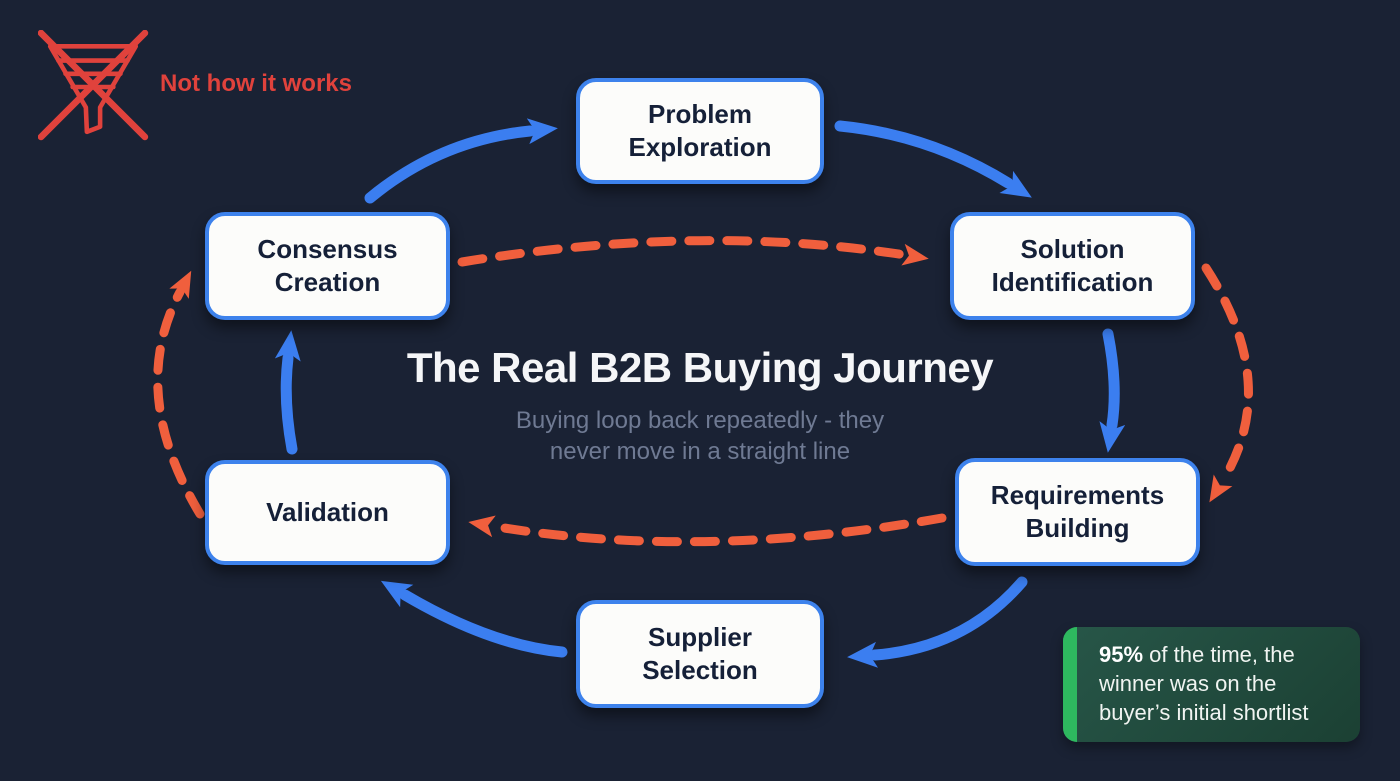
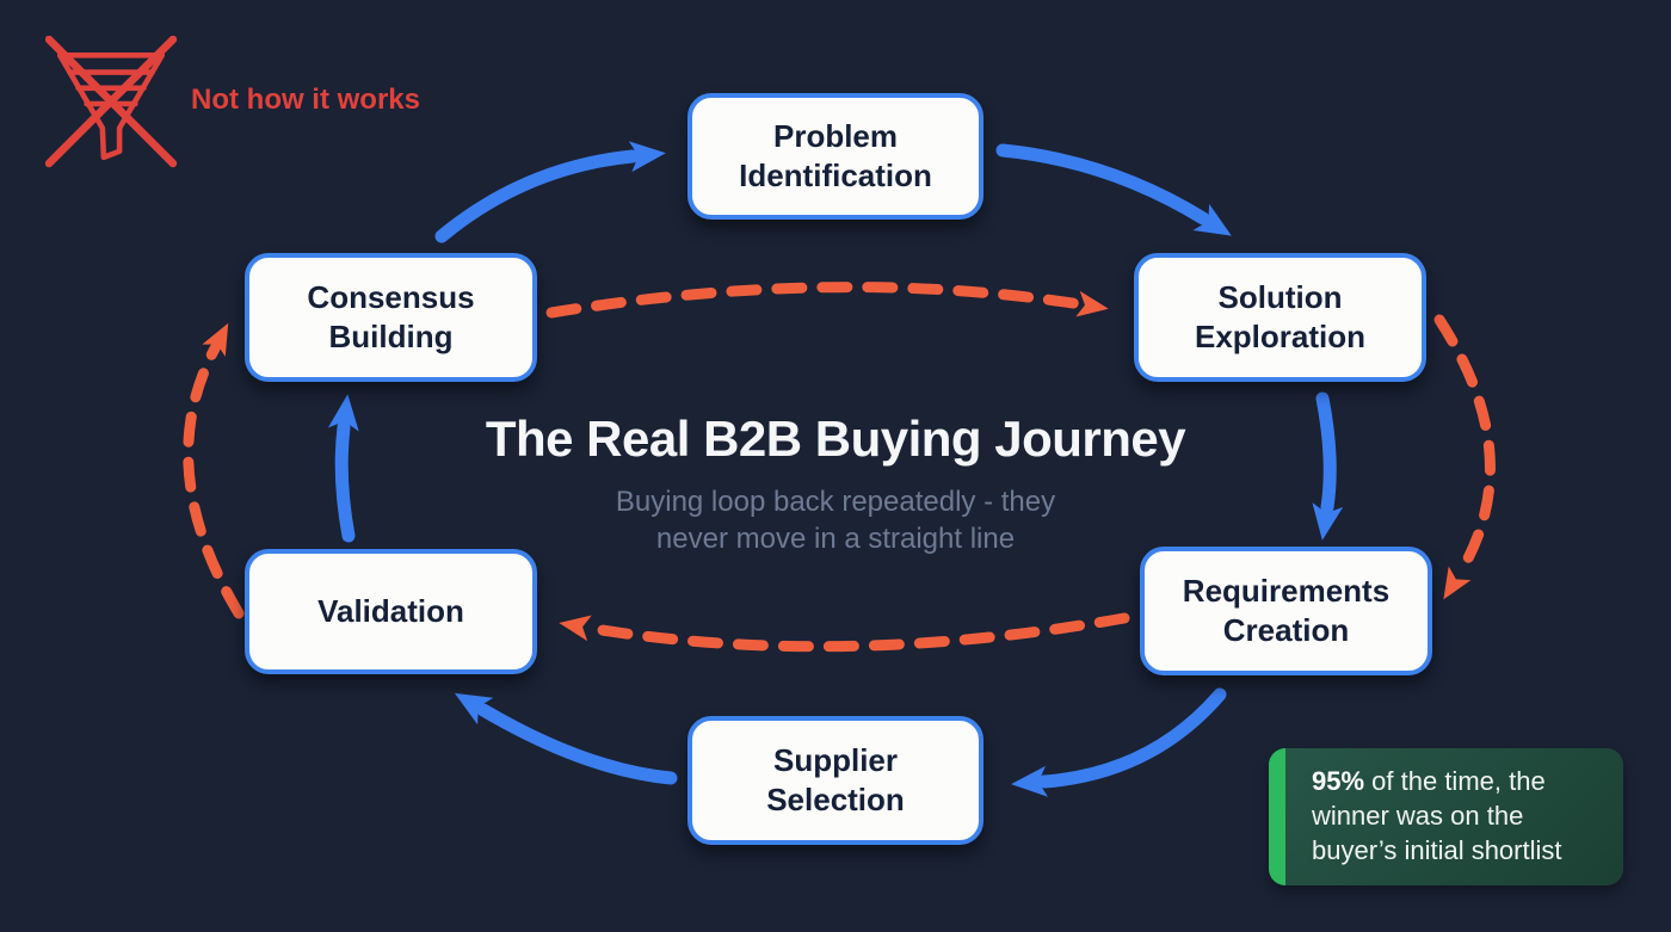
  Not how it works
  Problem
- Exploration
+ Identification
  Solution
- Identification
+ Exploration
  Requirements
- Building
+ Creation
  Supplier
  Selection
  Validation
  Consensus
- Creation
+ Building
  The Real B2B Buying Journey
  Buying loop back repeatedly - they
  never move in a straight line
  95% of the time, the winner was on the buyer’s initial shortlist
